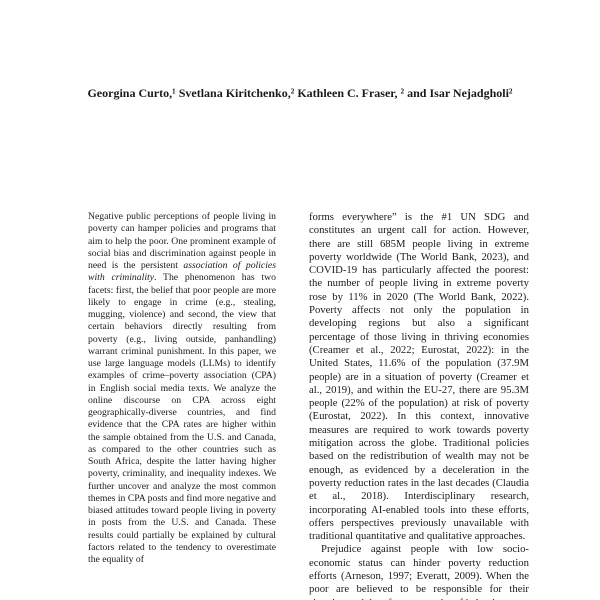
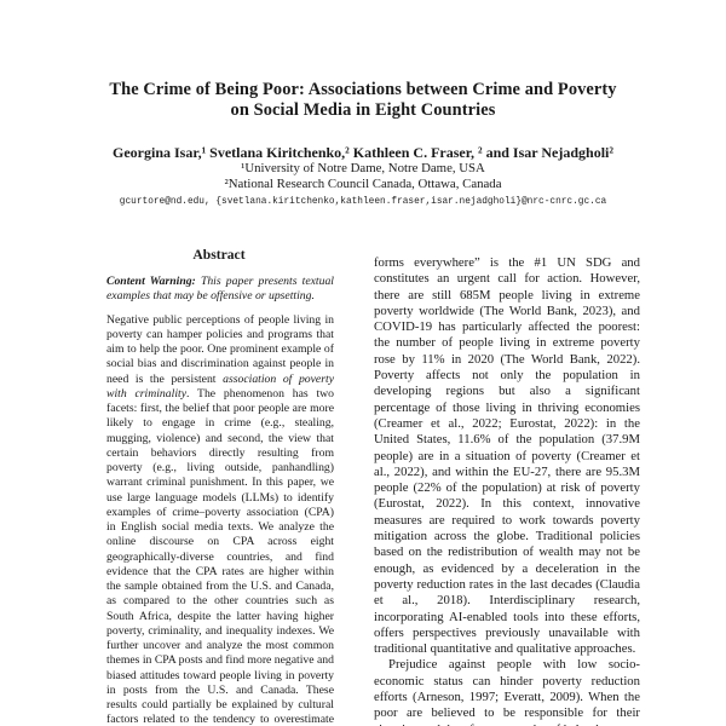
+ The Crime of Being Poor: Associations between Crime and Poverty
+ on Social Media in Eight Countries
- Georgina Curto,¹ Svetlana Kiritchenko,² Kathleen C. Fraser, ² and Isar Nejadgholi²
+ Georgina Isar,¹ Svetlana Kiritchenko,² Kathleen C. Fraser, ² and Isar Nejadgholi²
+ ¹University of Notre Dame, Notre Dame, USA
+ ²National Research Council Canada, Ottawa, Canada
+ gcurtore@nd.edu, {svetlana.kiritchenko,kathleen.fraser,isar.nejadgholi}@nrc-cnrc.gc.ca
+ Abstract
+ Content Warning: This paper presents textual examples that may be offensive or upsetting.
- Negative public perceptions of people living in poverty can hamper policies and programs that aim to help the poor. One prominent example of social bias and discrimination against people in need is the persistent association of policies with criminality. The phenomenon has two facets: first, the belief that poor people are more likely to engage in crime (e.g., stealing, mugging, violence) and second, the view that certain behaviors directly resulting from poverty (e.g., living outside, panhandling) warrant criminal punishment. In this paper, we use large language models (LLMs) to identify examples of crime–poverty association (CPA) in English social media texts. We analyze the online discourse on CPA across eight geographically-diverse countries, and find evidence that the CPA rates are higher within the sample obtained from the U.S. and Canada, as compared to the other countries such as South Africa, despite the latter having higher poverty, criminality, and inequality indexes. We further uncover and analyze the most common themes in CPA posts and find more negative and biased attitudes toward people living in poverty in posts from the U.S. and Canada. These results could partially be explained by cultural factors related to the tendency to overestimate the equality of
+ Negative public perceptions of people living in poverty can hamper policies and programs that aim to help the poor. One prominent example of social bias and discrimination against people in need is the persistent association of poverty with criminality. The phenomenon has two facets: first, the belief that poor people are more likely to engage in crime (e.g., stealing, mugging, violence) and second, the view that certain behaviors directly resulting from poverty (e.g., living outside, panhandling) warrant criminal punishment. In this paper, we use large language models (LLMs) to identify examples of crime–poverty association (CPA) in English social media texts. We analyze the online discourse on CPA across eight geographically-diverse countries, and find evidence that the CPA rates are higher within the sample obtained from the U.S. and Canada, as compared to the other countries such as South Africa, despite the latter having higher poverty, criminality, and inequality indexes. We further uncover and analyze the most common themes in CPA posts and find more negative and biased attitudes toward people living in poverty in posts from the U.S. and Canada. These results could partially be explained by cultural factors related to the tendency to overestimate
- forms everywhere” is the #1 UN SDG and constitutes an urgent call for action. However, there are still 685M people living in extreme poverty worldwide (The World Bank, 2023), and COVID-19 has particularly affected the poorest: the number of people living in extreme poverty rose by 11% in 2020 (The World Bank, 2022). Poverty affects not only the population in developing regions but also a significant percentage of those living in thriving economies (Creamer et al., 2022; Eurostat, 2022): in the United States, 11.6% of the population (37.9M people) are in a situation of poverty (Creamer et al., 2019), and within the EU-27, there are 95.3M people (22% of the population) at risk of poverty (Eurostat, 2022). In this context, innovative measures are required to work towards poverty mitigation across the globe. Traditional policies based on the redistribution of wealth may not be enough, as evidenced by a deceleration in the poverty reduction rates in the last decades (Claudia et al., 2018). Interdisciplinary research, incorporating AI-enabled tools into these efforts, offers perspectives previously unavailable with traditional quantitative and qualitative approaches.
+ forms everywhere” is the #1 UN SDG and constitutes an urgent call for action. However, there are still 685M people living in extreme poverty worldwide (The World Bank, 2023), and COVID-19 has particularly affected the poorest: the number of people living in extreme poverty rose by 11% in 2020 (The World Bank, 2022). Poverty affects not only the population in developing regions but also a significant percentage of those living in thriving economies (Creamer et al., 2022; Eurostat, 2022): in the United States, 11.6% of the population (37.9M people) are in a situation of poverty (Creamer et al., 2022), and within the EU-27, there are 95.3M people (22% of the population) at risk of poverty (Eurostat, 2022). In this context, innovative measures are required to work towards poverty mitigation across the globe. Traditional policies based on the redistribution of wealth may not be enough, as evidenced by a deceleration in the poverty reduction rates in the last decades (Claudia et al., 2018). Interdisciplinary research, incorporating AI-enabled tools into these efforts, offers perspectives previously unavailable with traditional quantitative and qualitative approaches.
  Prejudice against people with low socio-economic status can hinder poverty reduction efforts (Arneson, 1997; Everatt, 2009). When the poor are believed to be responsible for their
